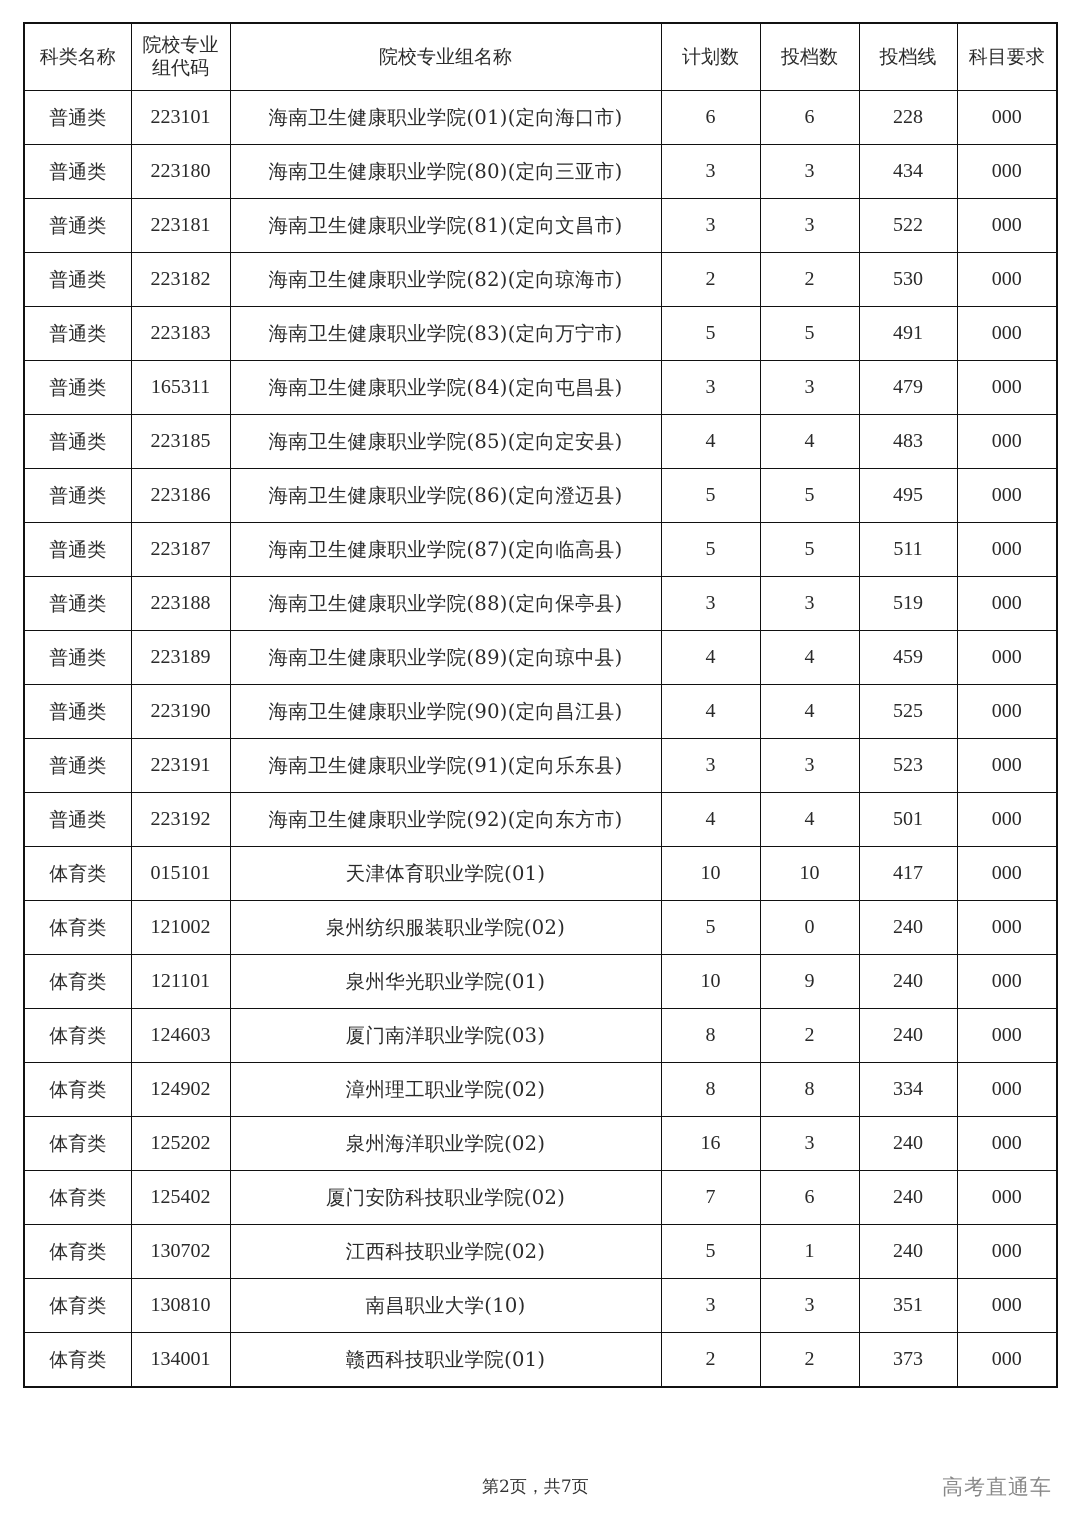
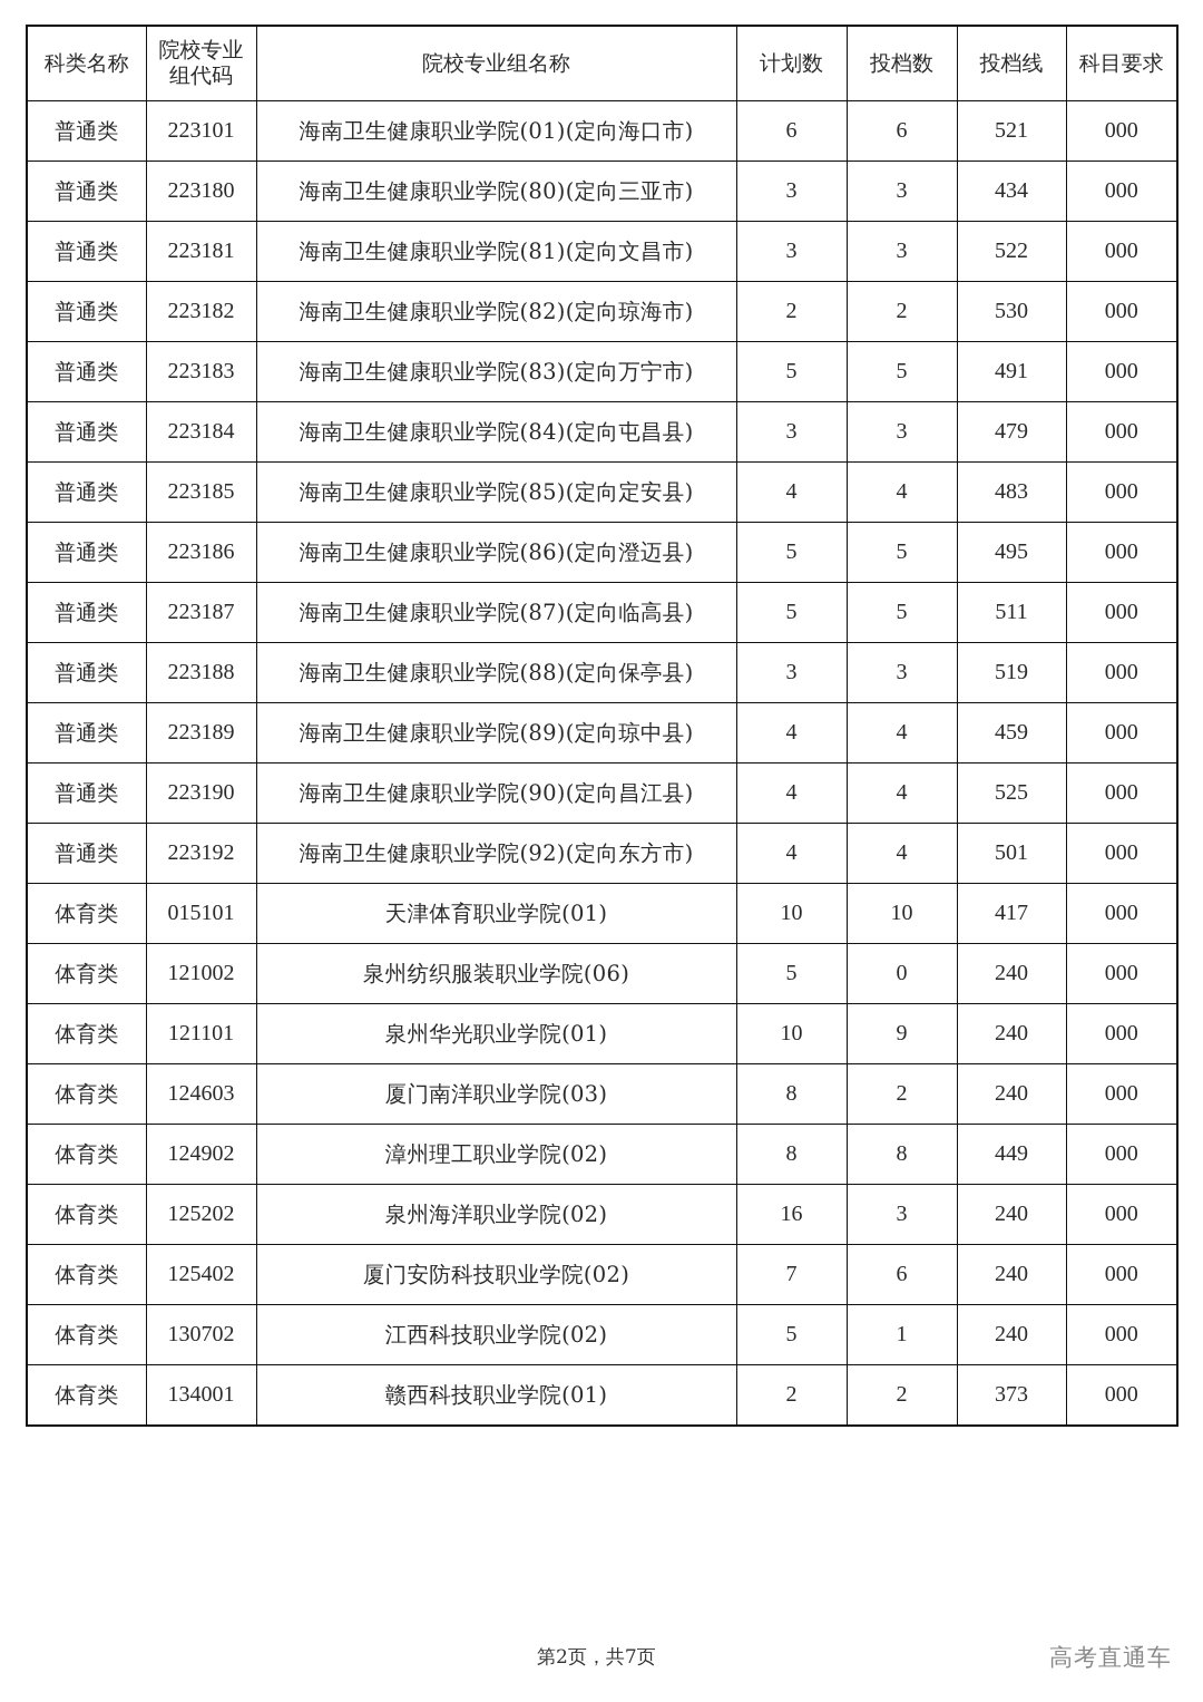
  科类名称	院校专业组代码	院校专业组名称	计划数	投档数	投档线	科目要求
- 普通类	223101	海南卫生健康职业学院(01)(定向海口市)	6	6	228	000
+ 普通类	223101	海南卫生健康职业学院(01)(定向海口市)	6	6	521	000
  普通类	223180	海南卫生健康职业学院(80)(定向三亚市)	3	3	434	000
  普通类	223181	海南卫生健康职业学院(81)(定向文昌市)	3	3	522	000
  普通类	223182	海南卫生健康职业学院(82)(定向琼海市)	2	2	530	000
  普通类	223183	海南卫生健康职业学院(83)(定向万宁市)	5	5	491	000
- 普通类	165311	海南卫生健康职业学院(84)(定向屯昌县)	3	3	479	000
+ 普通类	223184	海南卫生健康职业学院(84)(定向屯昌县)	3	3	479	000
  普通类	223185	海南卫生健康职业学院(85)(定向定安县)	4	4	483	000
  普通类	223186	海南卫生健康职业学院(86)(定向澄迈县)	5	5	495	000
  普通类	223187	海南卫生健康职业学院(87)(定向临高县)	5	5	511	000
  普通类	223188	海南卫生健康职业学院(88)(定向保亭县)	3	3	519	000
  普通类	223189	海南卫生健康职业学院(89)(定向琼中县)	4	4	459	000
  普通类	223190	海南卫生健康职业学院(90)(定向昌江县)	4	4	525	000
- 普通类	223191	海南卫生健康职业学院(91)(定向乐东县)	3	3	523	000
  普通类	223192	海南卫生健康职业学院(92)(定向东方市)	4	4	501	000
  体育类	015101	天津体育职业学院(01)	10	10	417	000
- 体育类	121002	泉州纺织服装职业学院(02)	5	0	240	000
+ 体育类	121002	泉州纺织服装职业学院(06)	5	0	240	000
  体育类	121101	泉州华光职业学院(01)	10	9	240	000
  体育类	124603	厦门南洋职业学院(03)	8	2	240	000
- 体育类	124902	漳州理工职业学院(02)	8	8	334	000
+ 体育类	124902	漳州理工职业学院(02)	8	8	449	000
  体育类	125202	泉州海洋职业学院(02)	16	3	240	000
  体育类	125402	厦门安防科技职业学院(02)	7	6	240	000
  体育类	130702	江西科技职业学院(02)	5	1	240	000
- 体育类	130810	南昌职业大学(10)	3	3	351	000
  体育类	134001	赣西科技职业学院(01)	2	2	373	000
  第2页，共7页
  高考直通车
